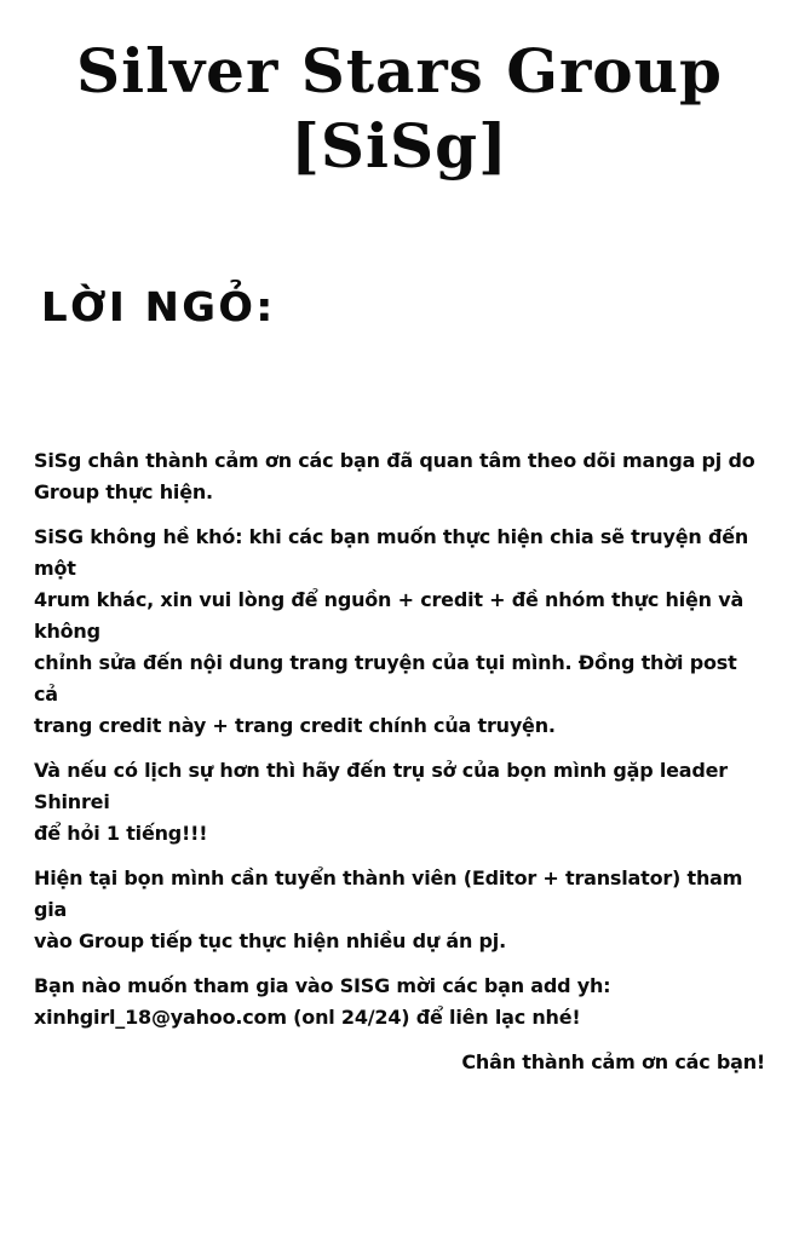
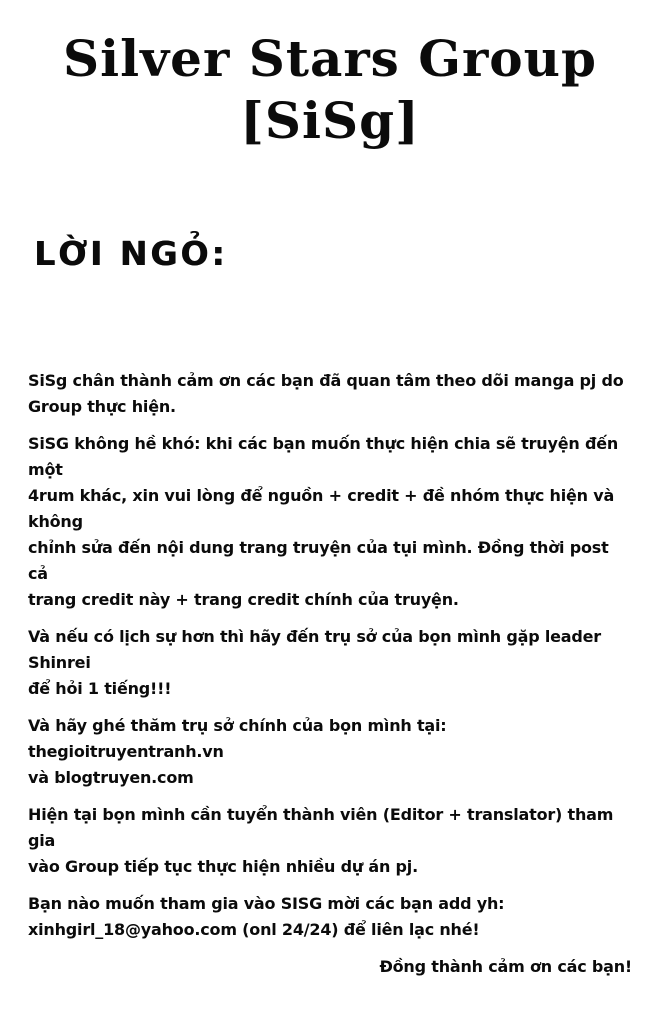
  Silver Stars Group
  [SiSg]
  LỜI NGỎ:
  SiSg chân thành cảm ơn các bạn đã quan tâm theo dõi manga pj do
  Group thực hiện.
  SiSG không hề khó: khi các bạn muốn thực hiện chia sẽ truyện đến một
  4rum khác, xin vui lòng để nguồn + credit + đề nhóm thực hiện và không
  chỉnh sửa đến nội dung trang truyện của tụi mình. Đồng thời post cả
  trang credit này + trang credit chính của truyện.
  Và nếu có lịch sự hơn thì hãy đến trụ sở của bọn mình gặp leader Shinrei
  để hỏi 1 tiếng!!!
+ Và hãy ghé thăm trụ sở chính của bọn mình tại: thegioitruyentranh.vn
+ và blogtruyen.com
  Hiện tại bọn mình cần tuyển thành viên (Editor + translator) tham gia
  vào Group tiếp tục thực hiện nhiều dự án pj.
  Bạn nào muốn tham gia vào SISG mời các bạn add yh:
  xinhgirl_18@yahoo.com (onl 24/24) để liên lạc nhé!
- Chân thành cảm ơn các bạn!
+ Đồng thành cảm ơn các bạn!
